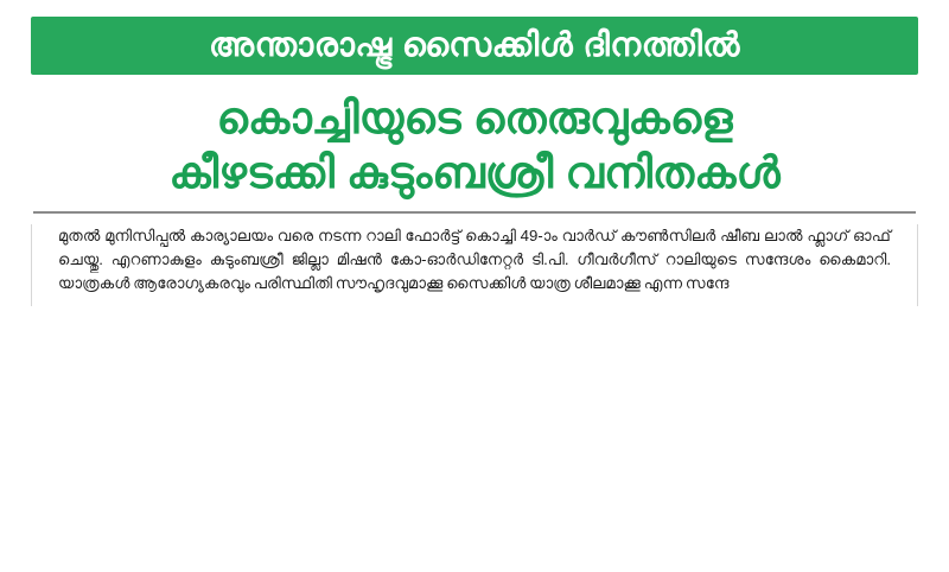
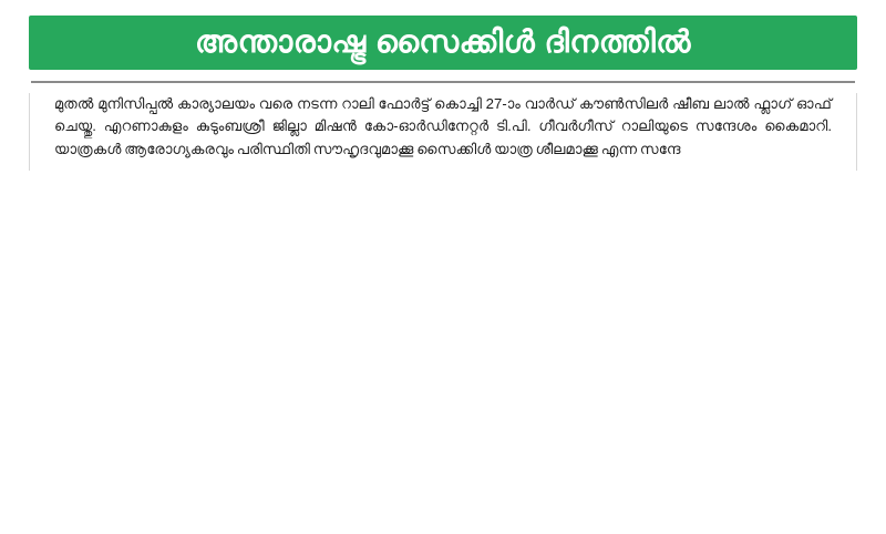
  അന്താരാഷ്ട്ര സൈക്കിൾ ദിനത്തിൽ
- കൊച്ചിയുടെ തെരുവുകളെ
- കീഴടക്കി കുടുംബശ്രീ വനിതകൾ
- മുതൽ മുനിസിപ്പൽ കാര്യാലയം വരെ നടന്ന റാലി ഫോർട്ട് കൊച്ചി 49-ാം വാർഡ് കൗൺസിലർ ഷീബ ലാൽ ഫ്ലാഗ് ഓഫ് ചെയ്തു. എറണാകുളം കുടുംബശ്രീ ജില്ലാ മിഷൻ കോ-ഓർഡിനേറ്റർ ടി.പി. ഗീവർഗീസ് റാലിയുടെ സന്ദേശം കൈമാറി. യാത്രകൾ ആരോഗ്യകരവും പരിസ്ഥിതി സൗഹൃദവുമാക്കൂ സൈക്കിൾ യാത്ര ശീലമാക്കൂ എന്ന സന്ദേ
+ മുതൽ മുനിസിപ്പൽ കാര്യാലയം വരെ നടന്ന റാലി ഫോർട്ട് കൊച്ചി 27-ാം വാർഡ് കൗൺസിലർ ഷീബ ലാൽ ഫ്ലാഗ് ഓഫ് ചെയ്തു. എറണാകുളം കുടുംബശ്രീ ജില്ലാ മിഷൻ കോ-ഓർഡിനേറ്റർ ടി.പി. ഗീവർഗീസ് റാലിയുടെ സന്ദേശം കൈമാറി. യാത്രകൾ ആരോഗ്യകരവും പരിസ്ഥിതി സൗഹൃദവുമാക്കൂ സൈക്കിൾ യാത്ര ശീലമാക്കൂ എന്ന സന്ദേ
